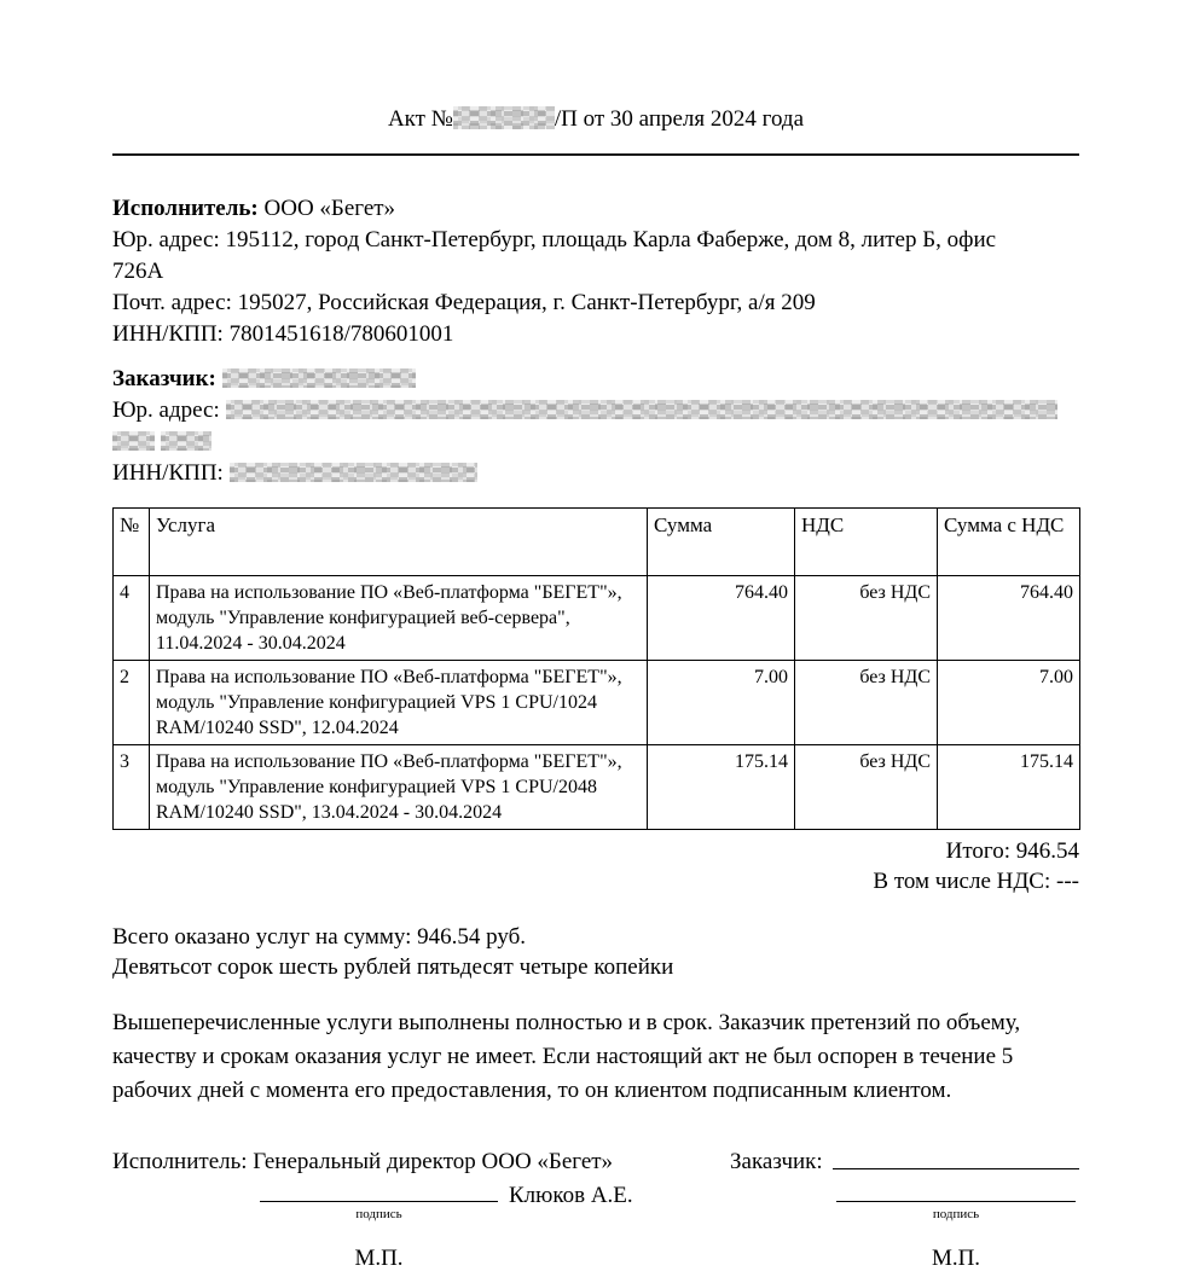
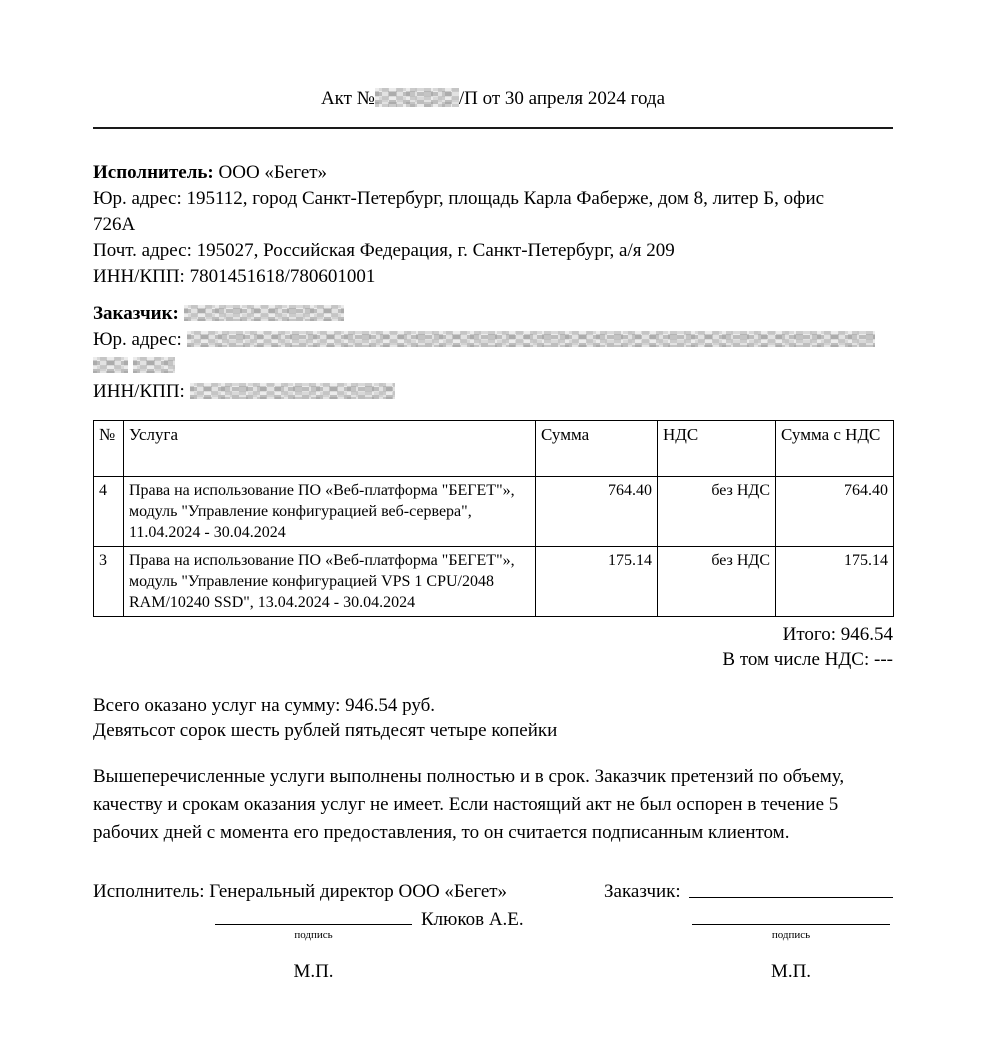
  Акт № /П от 30 апреля 2024 года
  Исполнитель: ООО «Бегет»
  Юр. адрес: 195112, город Санкт-Петербург, площадь Карла Фаберже, дом 8, литер Б, офис
  726А
  Почт. адрес: 195027, Российская Федерация, г. Санкт-Петербург, а/я 209
  ИНН/КПП: 7801451618/780601001
  Заказчик:
  Юр. адрес:
  ИНН/КПП:
  №	Услуга	Сумма	НДС	Сумма с НДС
  4	Права на использование ПО «Веб-платформа "БЕГЕТ"», модуль "Управление конфигурацией веб-сервера", 11.04.2024 - 30.04.2024	764.40	без НДС	764.40
- 2	Права на использование ПО «Веб-платформа "БЕГЕТ"», модуль "Управление конфигурацией VPS 1 CPU/1024 RAM/10240 SSD", 12.04.2024	7.00	без НДС	7.00
  3	Права на использование ПО «Веб-платформа "БЕГЕТ"», модуль "Управление конфигурацией VPS 1 CPU/2048 RAM/10240 SSD", 13.04.2024 - 30.04.2024	175.14	без НДС	175.14
  Итого: 946.54
  В том числе НДС: ---
  Всего оказано услуг на сумму: 946.54 руб.
  Девятьсот сорок шесть рублей пятьдесят четыре копейки
  Вышеперечисленные услуги выполнены полностью и в срок. Заказчик претензий по объему,
  качеству и срокам оказания услуг не имеет. Если настоящий акт не был оспорен в течение 5
- рабочих дней с момента его предоставления, то он клиентом подписанным клиентом.
+ рабочих дней с момента его предоставления, то он считается подписанным клиентом.
  Исполнитель: Генеральный директор ООО «Бегет»
  Клюков А.Е.
  подпись
  М.П.
  Заказчик:
  подпись
  М.П.
